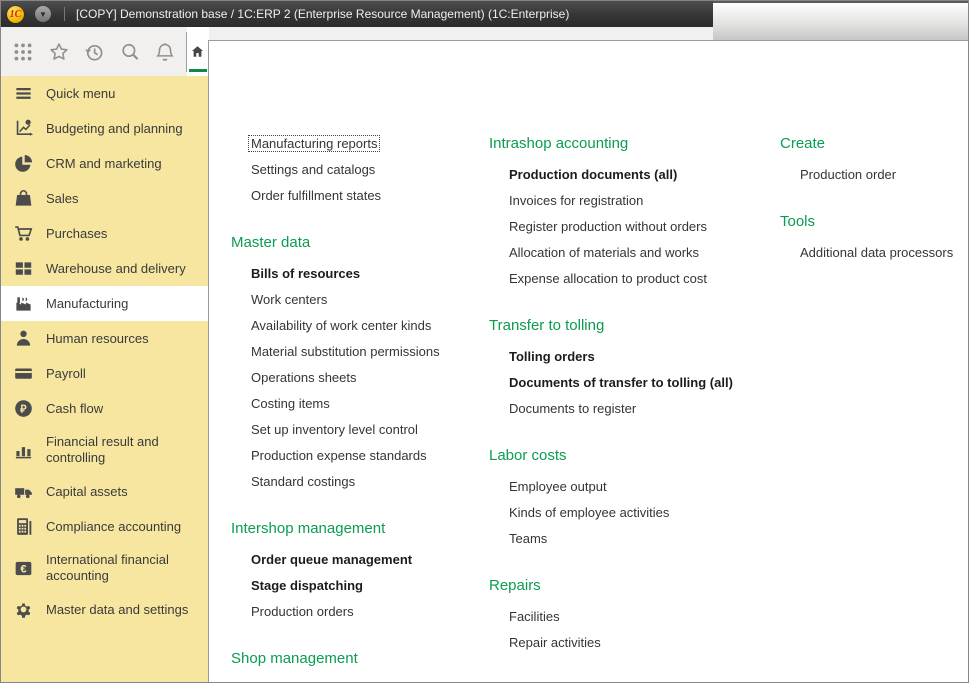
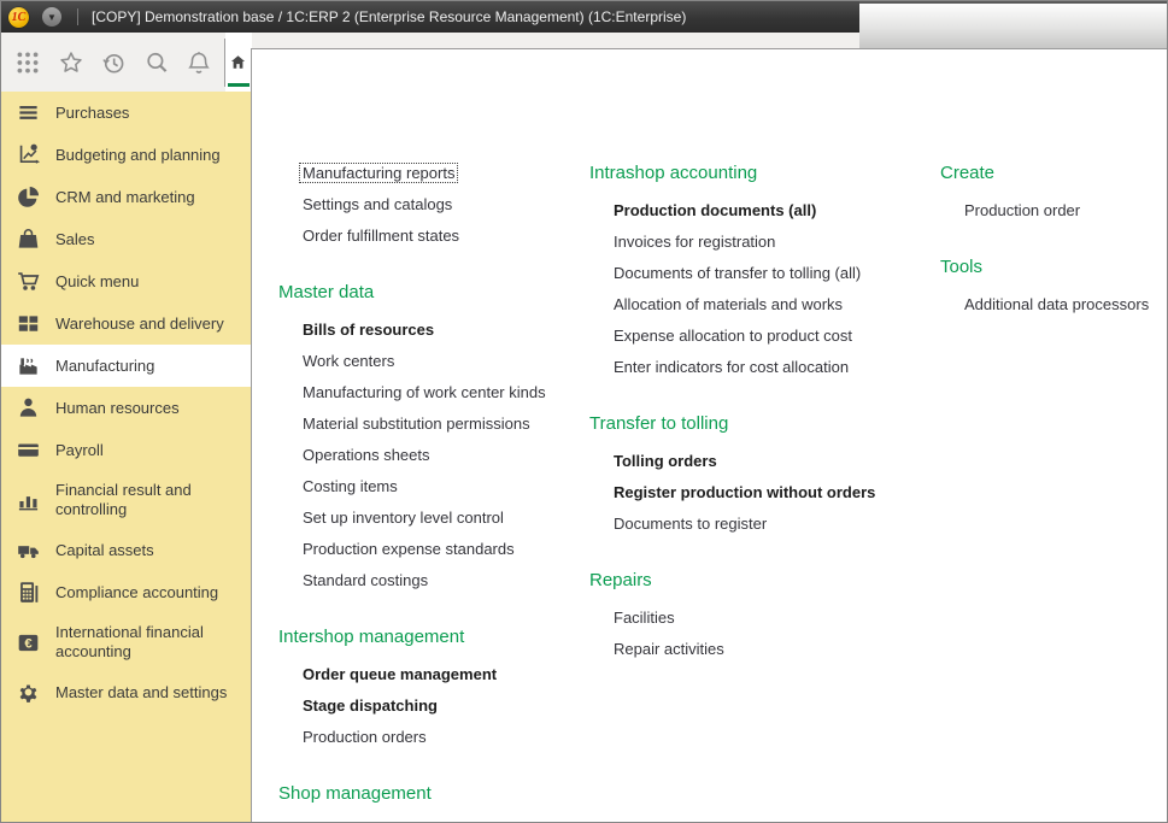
  1С
  ▼
  [COPY] Demonstration base / 1C:ERP 2 (Enterprise Resource Management) (1C:Enterprise)
- Quick menu
+ Purchases
  Budgeting and planning
  CRM and marketing
  Sales
- Purchases
+ Quick menu
  Warehouse and delivery
  Manufacturing
  Human resources
  Payroll
- ₽
- Cash flow
  Financial result and controlling
  Capital assets
  Compliance accounting
  €
  International financial accounting
  Master data and settings
  Manufacturing reports
  Settings and catalogs
  Order fulfillment states
  Master data
  Bills of resources
  Work centers
- Availability of work center kinds
+ Manufacturing of work center kinds
  Material substitution permissions
  Operations sheets
  Costing items
  Set up inventory level control
  Production expense standards
  Standard costings
  Intershop management
  Order queue management
  Stage dispatching
  Production orders
  Shop management
  Intrashop accounting
  Production documents (all)
  Invoices for registration
- Register production without orders
+ Documents of transfer to tolling (all)
  Allocation of materials and works
  Expense allocation to product cost
+ Enter indicators for cost allocation
  Transfer to tolling
  Tolling orders
- Documents of transfer to tolling (all)
+ Register production without orders
  Documents to register
- Labor costs
- Employee output
- Kinds of employee activities
- Teams
  Repairs
  Facilities
  Repair activities
  Create
  Production order
  Tools
  Additional data processors
